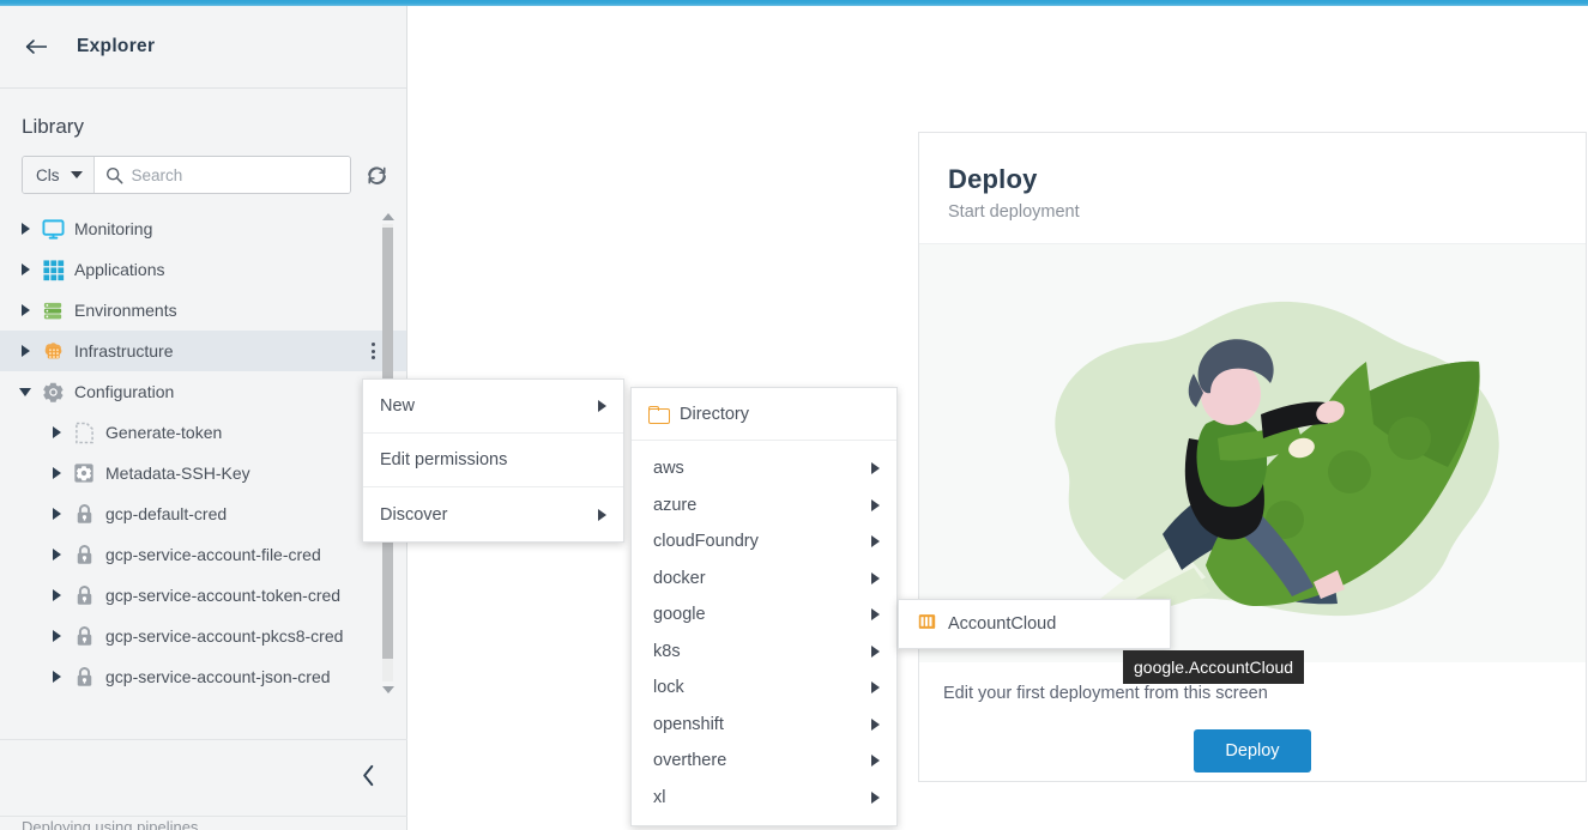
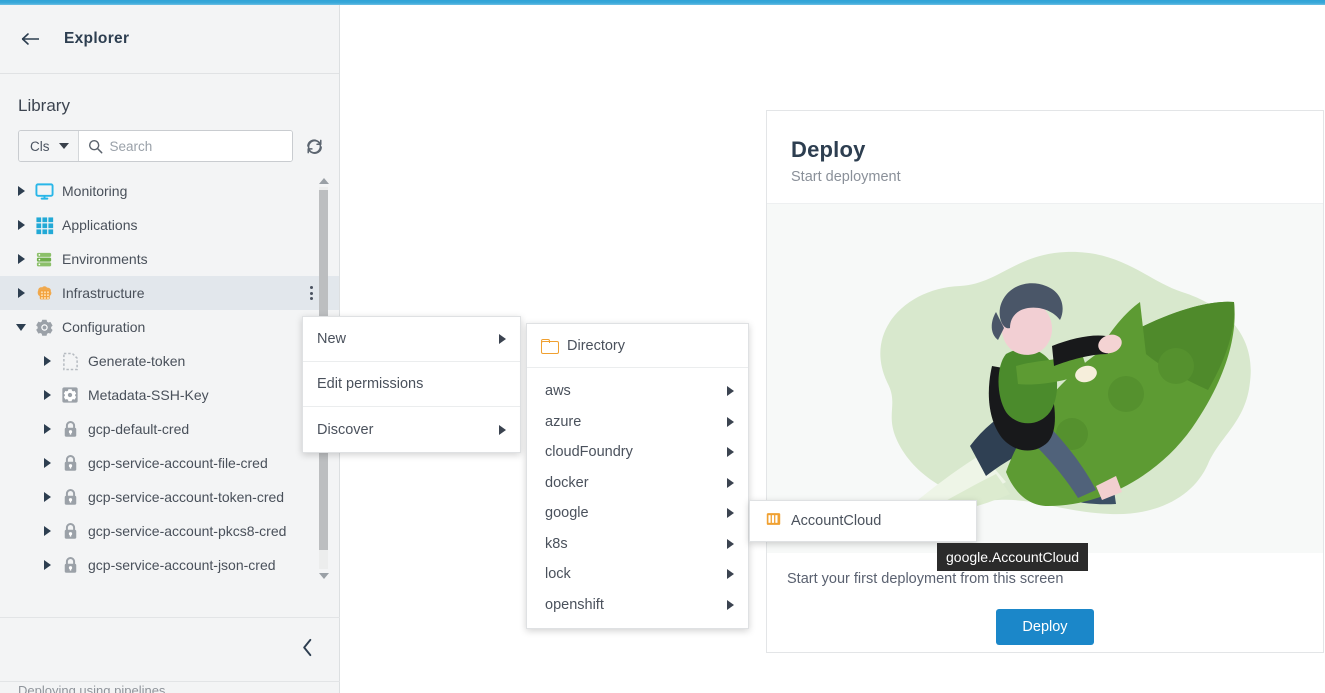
  Explorer
  Library
  Cls
  Search
  Monitoring
  Applications
  Environments
  Infrastructure
  Configuration
  Generate-token
  Metadata-SSH-Key
  gcp-default-cred
  gcp-service-account-file-cred
  gcp-service-account-token-cred
  gcp-service-account-pkcs8-cred
  gcp-service-account-json-cred
  Deploying using pipelines
  Deploy
  Start deployment
- Edit your first deployment from this screen
+ Start your first deployment from this screen
  Deploy
  New
  Edit permissions
  Discover
  Directory
  aws
  azure
  cloudFoundry
  docker
  google
  k8s
  lock
  openshift
- overthere
- xl
  AccountCloud
  google.AccountCloud
